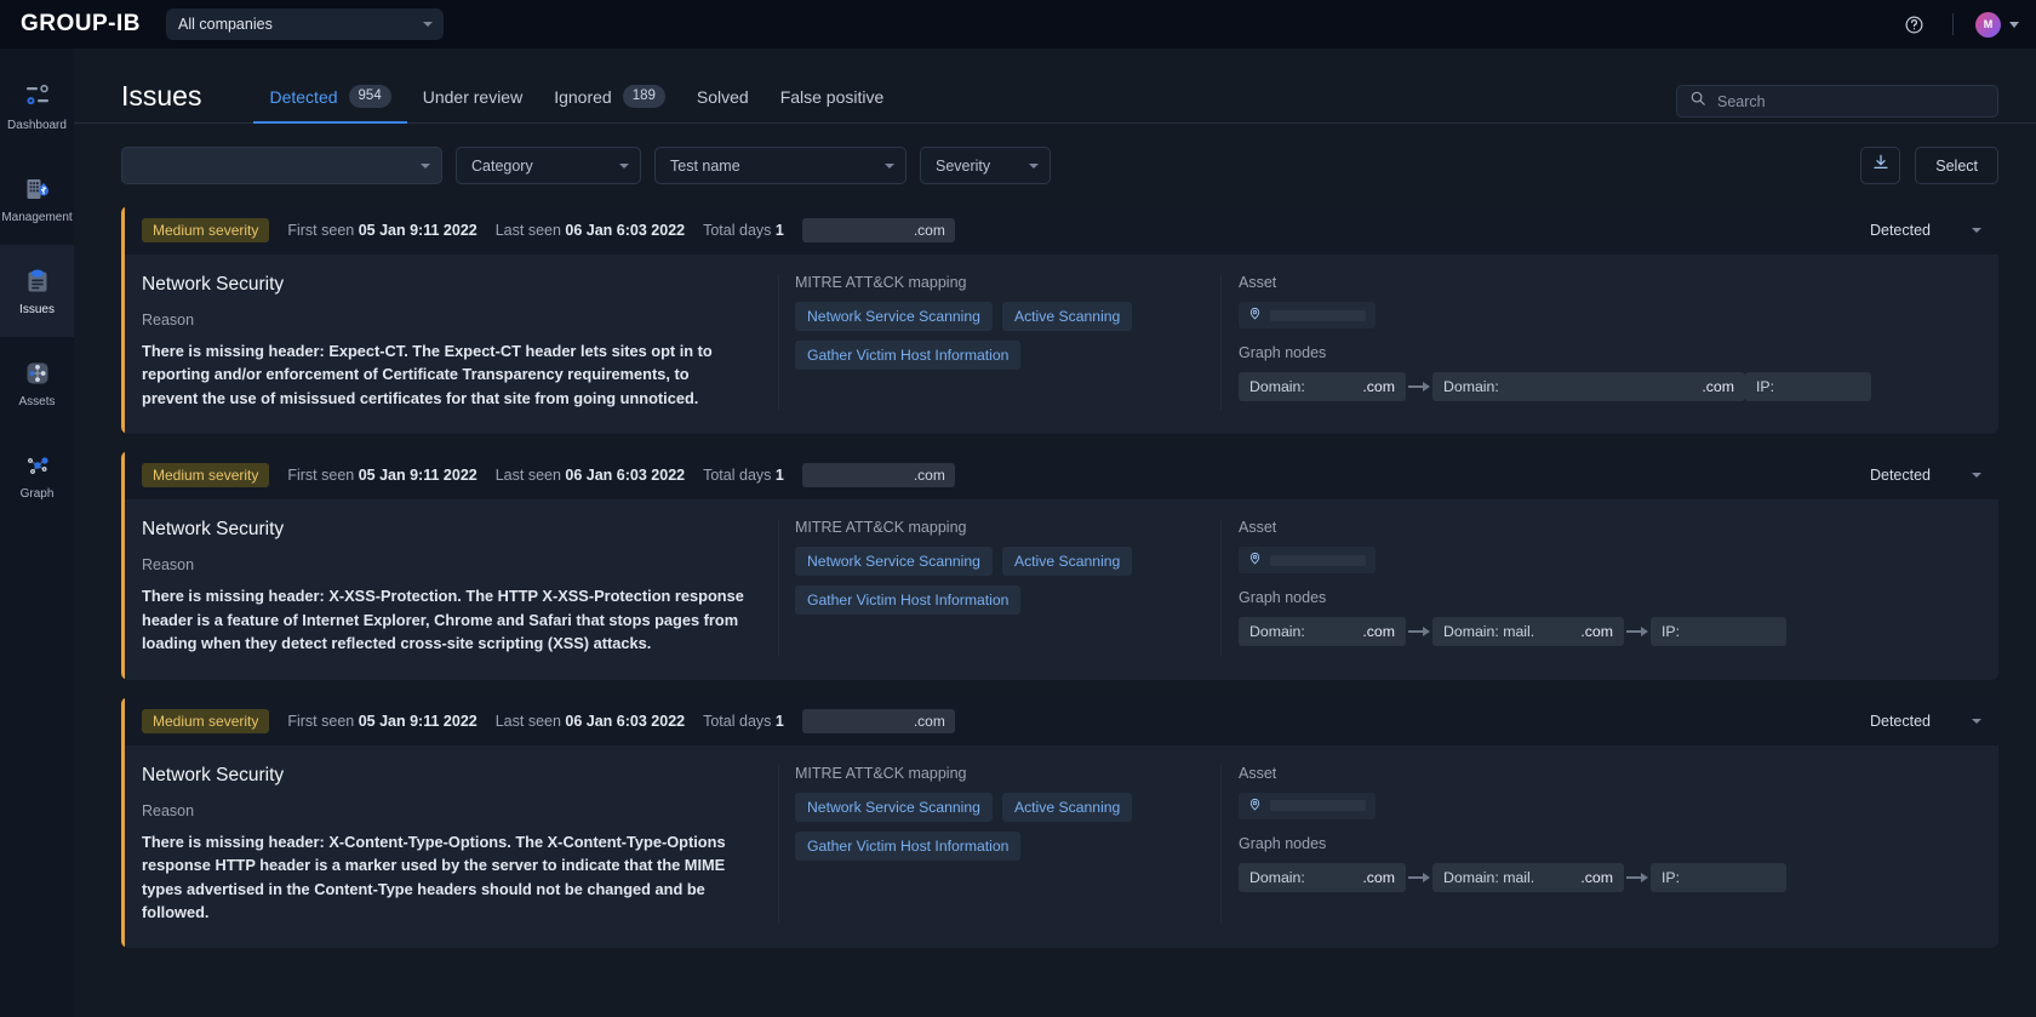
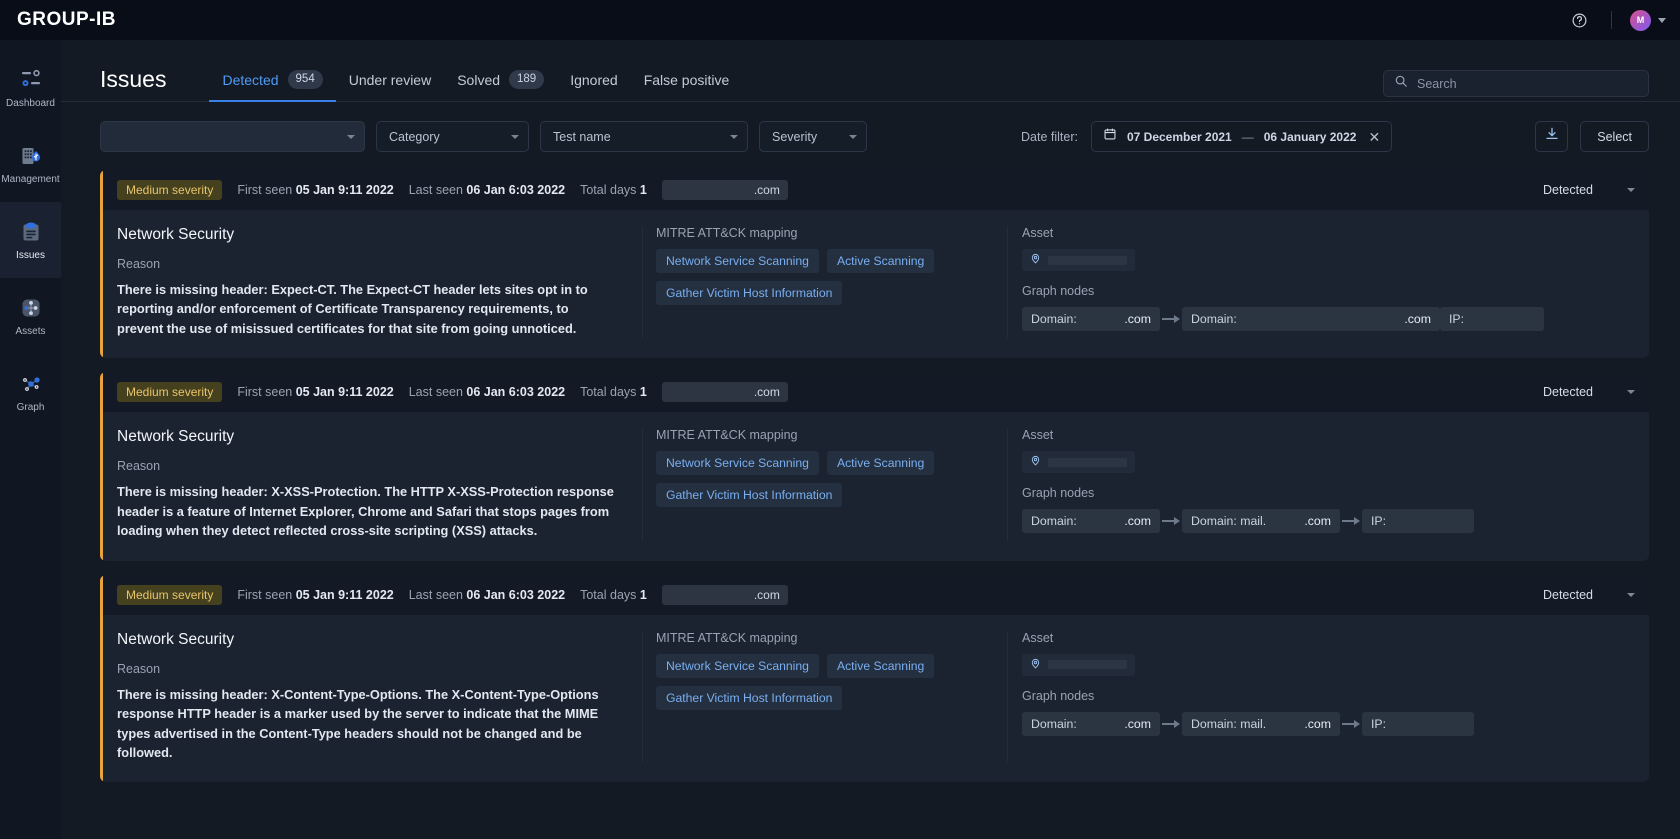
  GROUP-IB
- All companies
  M
  Dashboard
  Management
  Issues
  Assets
  Graph
  Issues
  Detected
  954
  Under review
- Ignored
+ Solved
  189
- Solved
+ Ignored
  False positive
  Search
  Category
  Test name
  Severity
+ Date filter:
+ 07 December 2021
+ —
+ 06 January 2022
+ ✕
  Select
  Medium severity
  First seen 05 Jan 9:11 2022
  Last seen 06 Jan 6:03 2022
  Total days 1
  .com
  Detected
  Network Security
  Reason
  There is missing header: Expect-CT. The Expect-CT header lets sites opt in to reporting and/or enforcement of Certificate Transparency requirements, to prevent the use of misissued certificates for that site from going unnoticed.
  MITRE ATT&CK mapping
  Network Service Scanning
  Active Scanning
  Gather Victim Host Information
  Asset
  Graph nodes
  Domain:
  .com
  Domain:
  .com
  IP:
  Medium severity
  First seen 05 Jan 9:11 2022
  Last seen 06 Jan 6:03 2022
  Total days 1
  .com
  Detected
  Network Security
  Reason
  There is missing header: X-XSS-Protection. The HTTP X-XSS-Protection response header is a feature of Internet Explorer, Chrome and Safari that stops pages from loading when they detect reflected cross-site scripting (XSS) attacks.
  MITRE ATT&CK mapping
  Network Service Scanning
  Active Scanning
  Gather Victim Host Information
  Asset
  Graph nodes
  Domain:
  .com
  Domain: mail.
  .com
  IP:
  Medium severity
  First seen 05 Jan 9:11 2022
  Last seen 06 Jan 6:03 2022
  Total days 1
  .com
  Detected
  Network Security
  Reason
  There is missing header: X-Content-Type-Options. The X-Content-Type-Options response HTTP header is a marker used by the server to indicate that the MIME types advertised in the Content-Type headers should not be changed and be followed.
  MITRE ATT&CK mapping
  Network Service Scanning
  Active Scanning
  Gather Victim Host Information
  Asset
  Graph nodes
  Domain:
  .com
  Domain: mail.
  .com
  IP:
